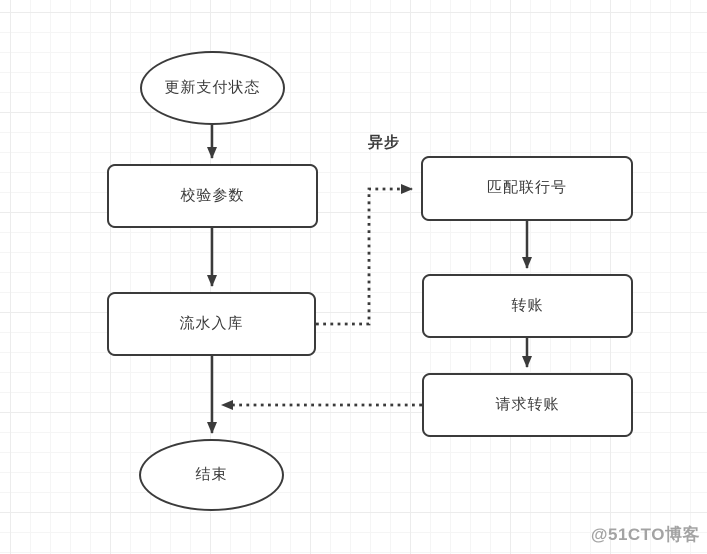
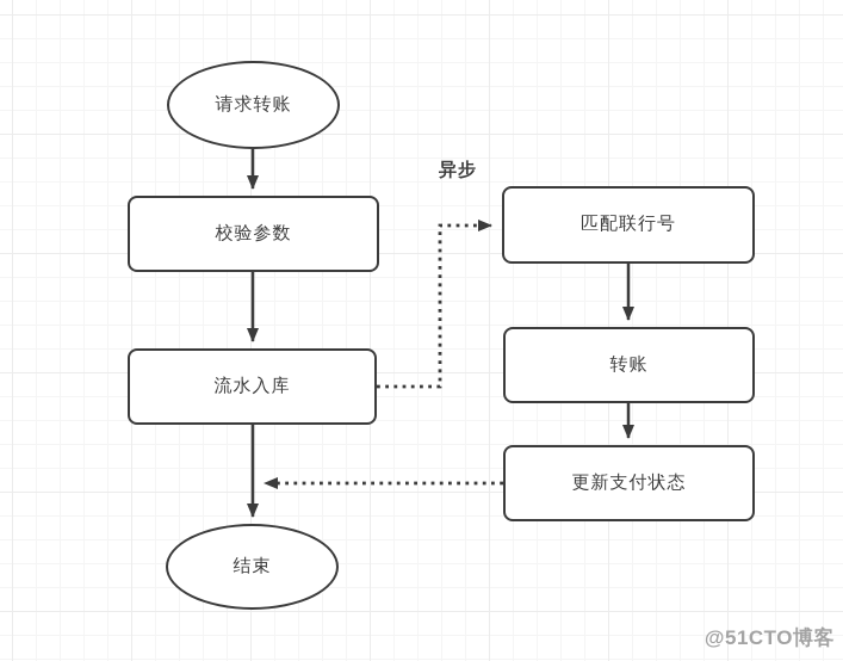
- 更新支付状态
+ 请求转账
  校验参数
  流水入库
  结束
  匹配联行号
  转账
- 请求转账
+ 更新支付状态
  异步
  @51CTO博客
